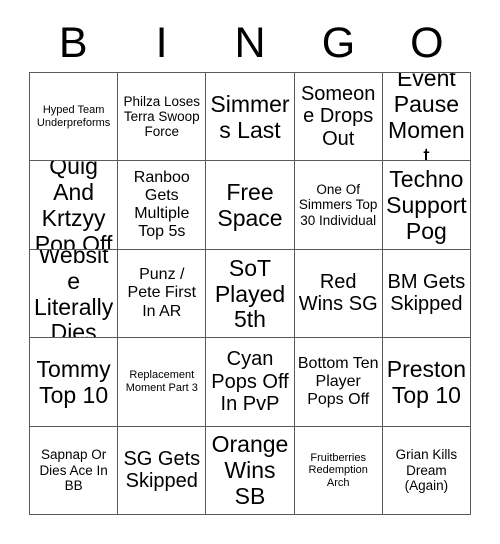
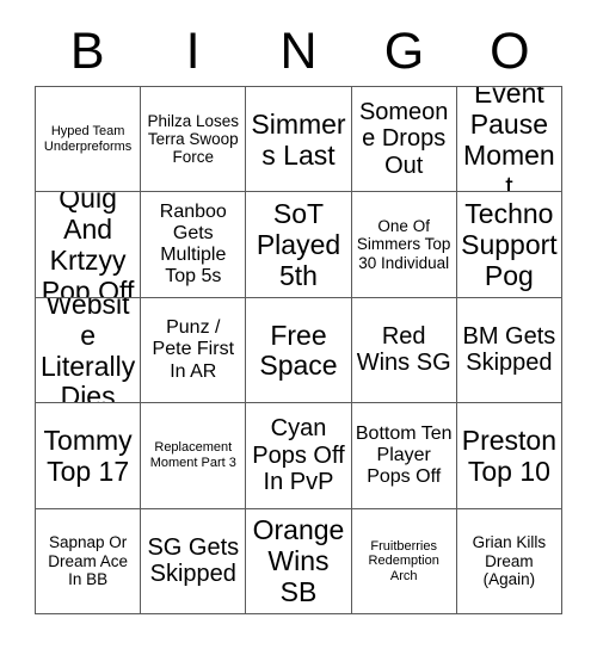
  B
  I
  N
  G
  O
  Hyped Team Underpreforms
  Philza Loses Terra Swoop Force
  Simmers Last
  Someone Drops Out
  Event Pause Moment
  Quig And Krtzyy Pop Off
  Ranboo Gets Multiple Top 5s
- Free Space
+ SoT Played 5th
  One Of Simmers Top 30 Individual
  Techno Support Pog
  Website Literally Dies
  Punz / Pete First In AR
- SoT Played 5th
+ Free Space
  Red Wins SG
  BM Gets Skipped
- Tommy Top 10
+ Tommy Top 17
  Replacement Moment Part 3
  Cyan Pops Off In PvP
  Bottom Ten Player Pops Off
  Preston Top 10
- Sapnap Or Dies Ace In BB
+ Sapnap Or Dream Ace In BB
  SG Gets Skipped
  Orange Wins SB
  Fruitberries Redemption Arch
  Grian Kills Dream (Again)
